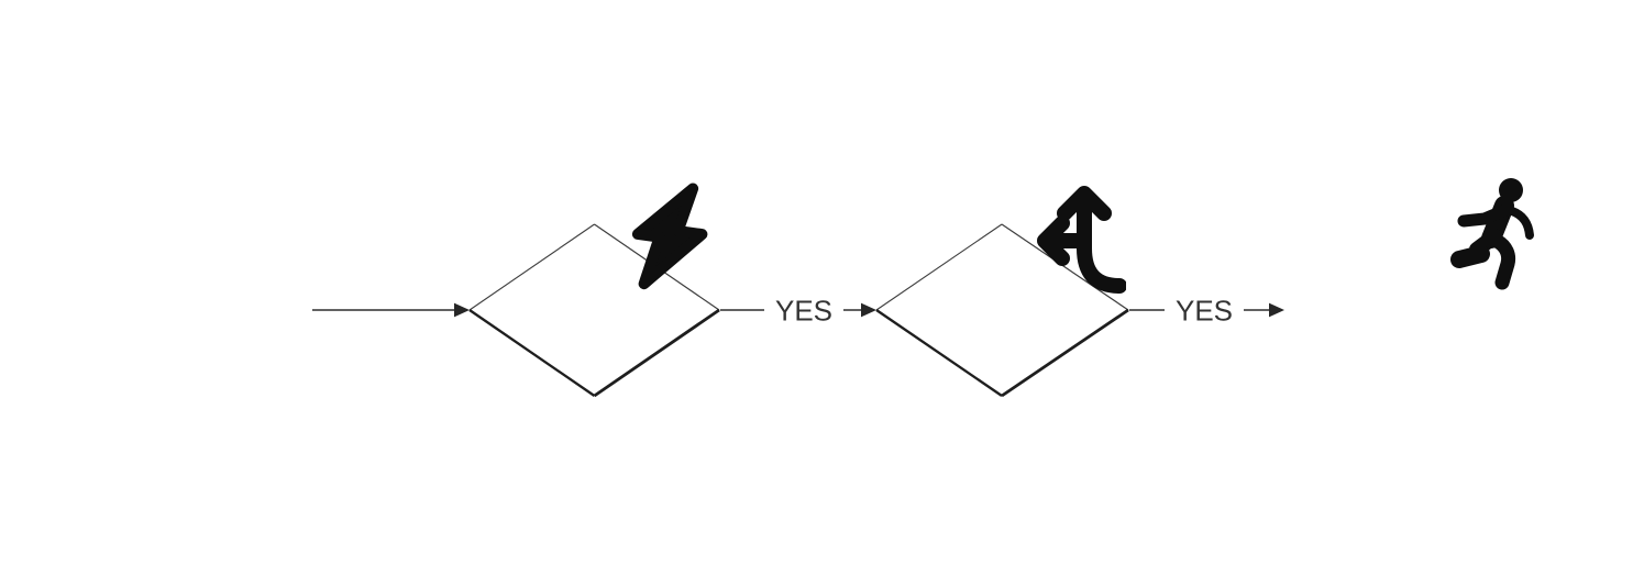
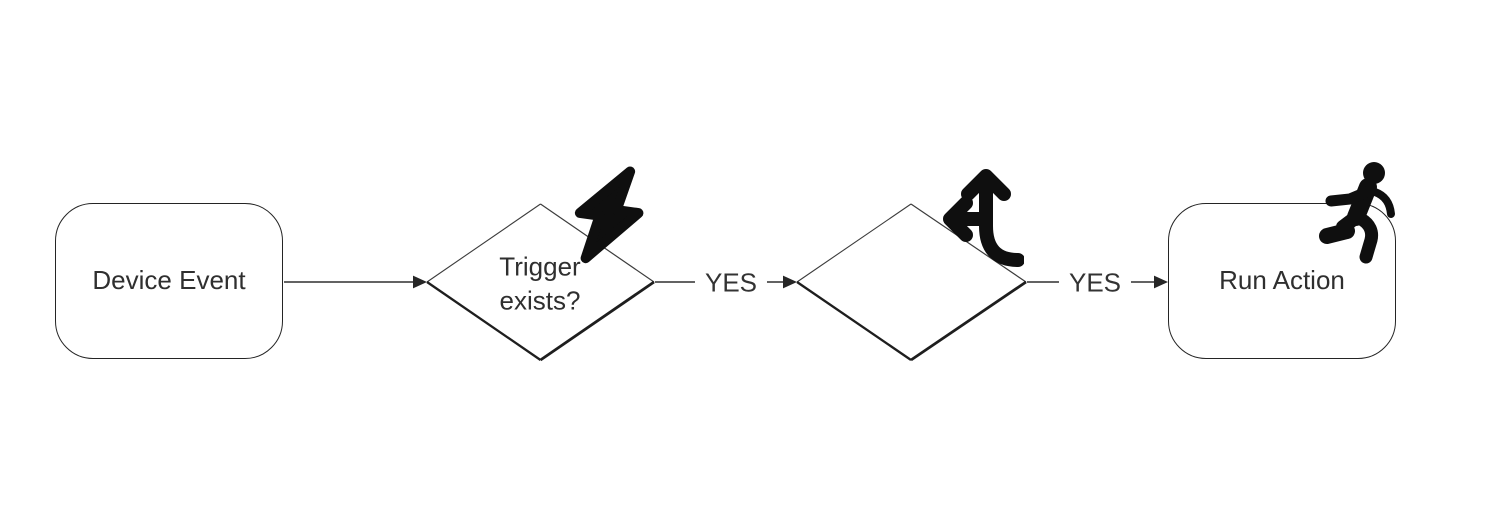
+ Device Event
+ Run Action
+ Trigger
+ exists?
  YES
  YES
